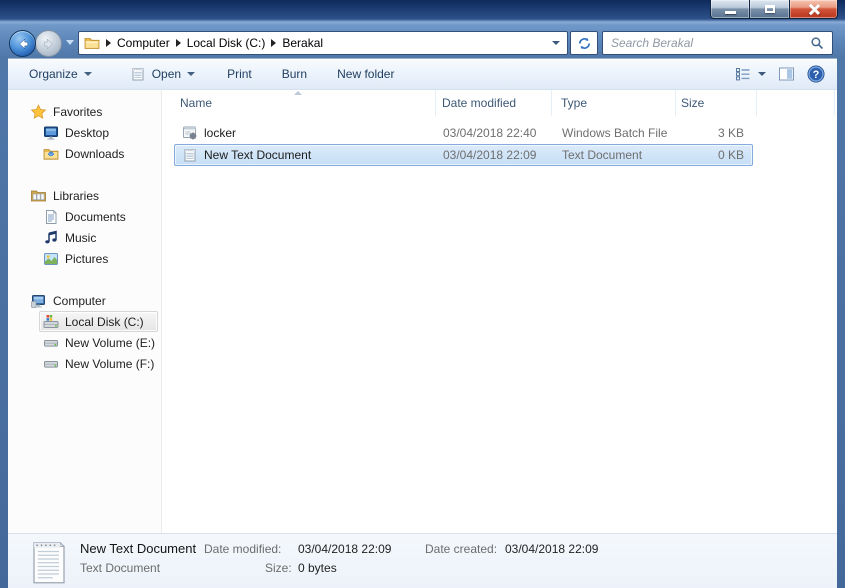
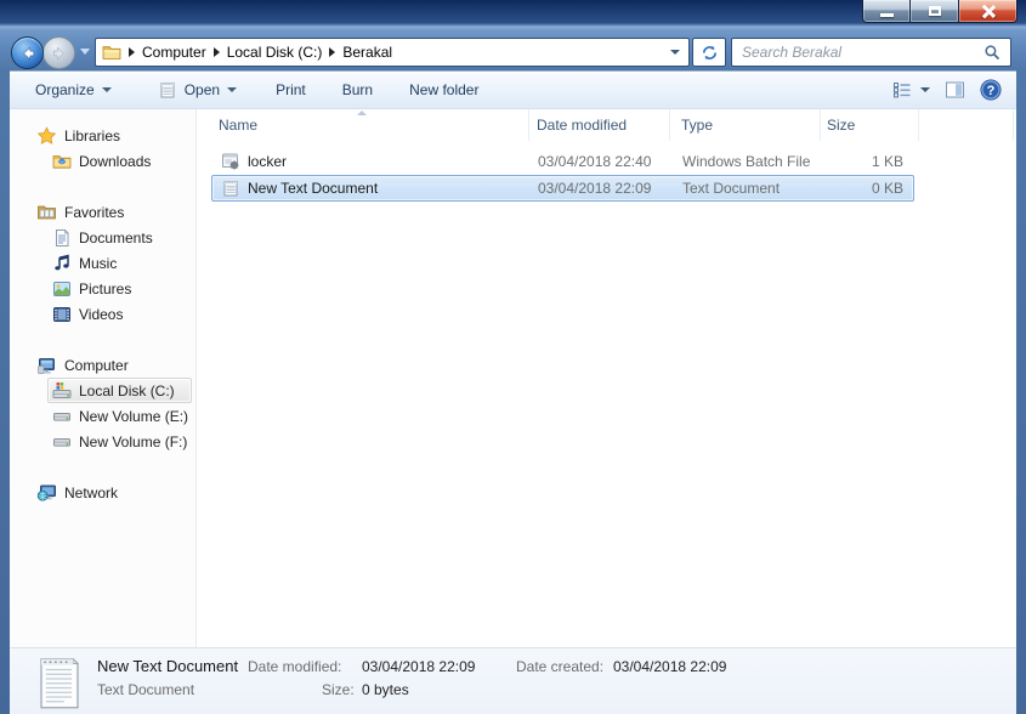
  Computer
  Local Disk (C:)
  Berakal
  Search Berakal
  Organize
  Open
  Print
  Burn
  New folder
- Favorites
+ Libraries
- Desktop
  Downloads
- Libraries
+ Favorites
  Documents
  Music
  Pictures
+ Videos
  Computer
  Local Disk (C:)
  New Volume (E:)
  New Volume (F:)
+ Network
  Name
  Date modified
  Type
  Size
  locker
  03/04/2018 22:40
  Windows Batch File
- 3 KB
+ 1 KB
  New Text Document
  03/04/2018 22:09
  Text Document
  0 KB
  New Text Document
  Text Document
  Date modified:
  03/04/2018 22:09
  Size:
  0 bytes
  Date created:
  03/04/2018 22:09
